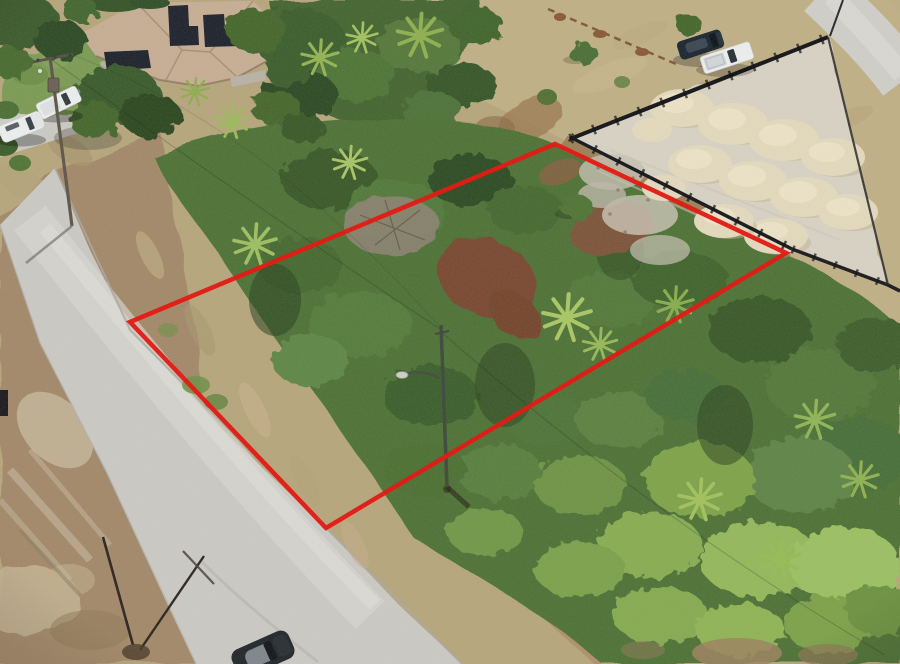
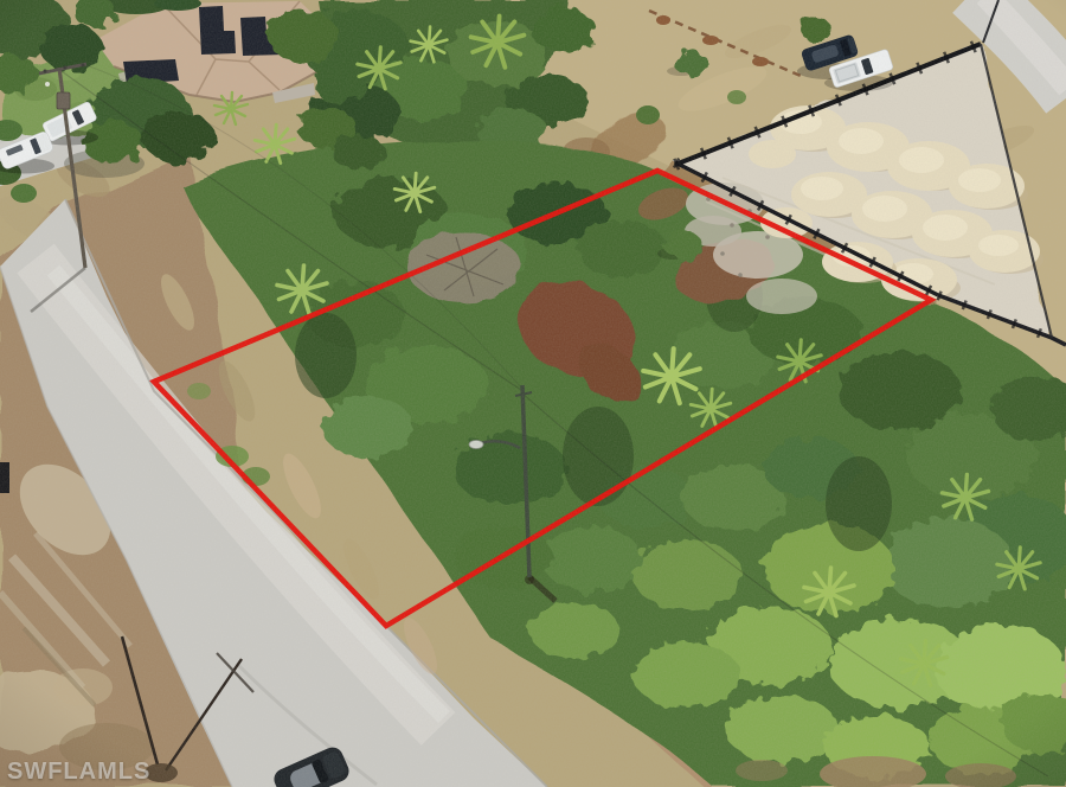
+ SWFLAMLS
